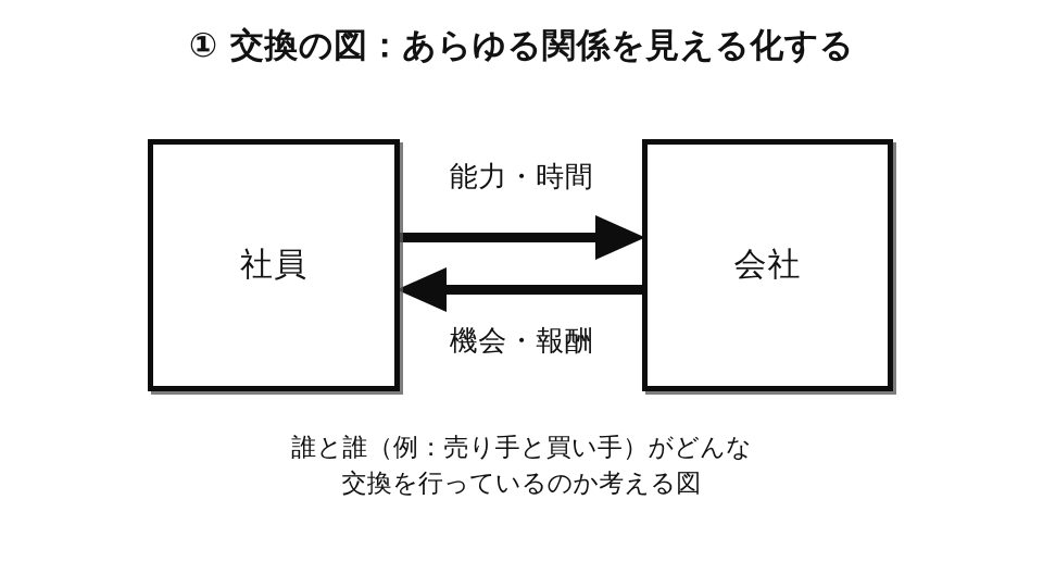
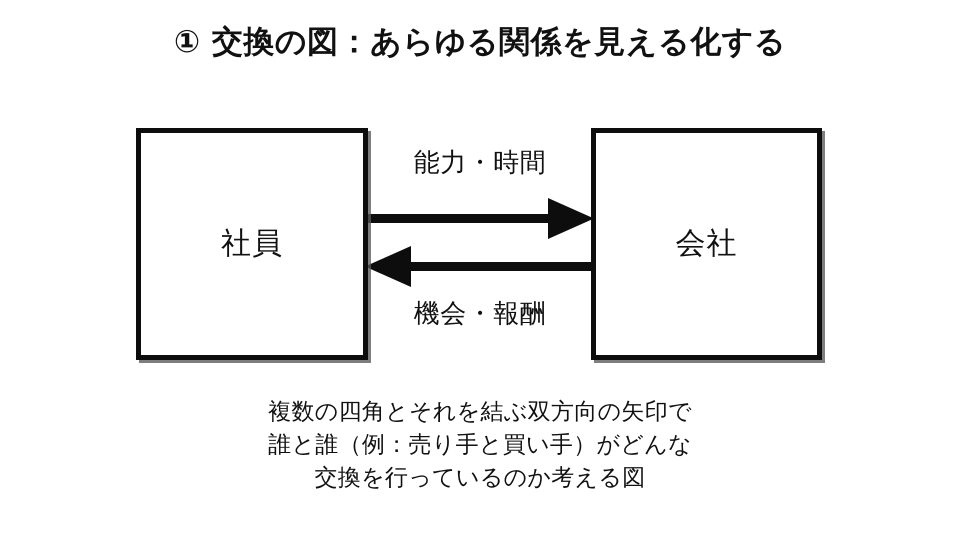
  ① 交換の図：あらゆる関係を見える化する
  社員
  会社
  能力・時間
  機会・報酬
+ 複数の四角とそれを結ぶ双方向の矢印で
  誰と誰（例：売り手と買い手）がどんな
  交換を行っているのか考える図
